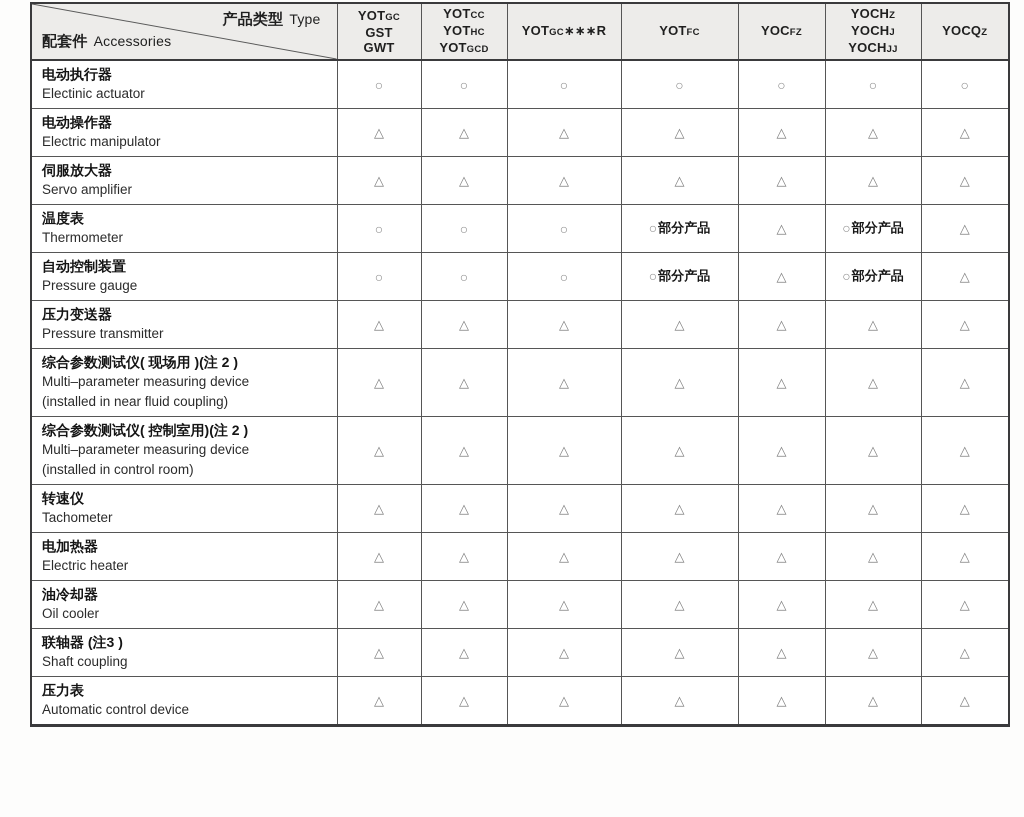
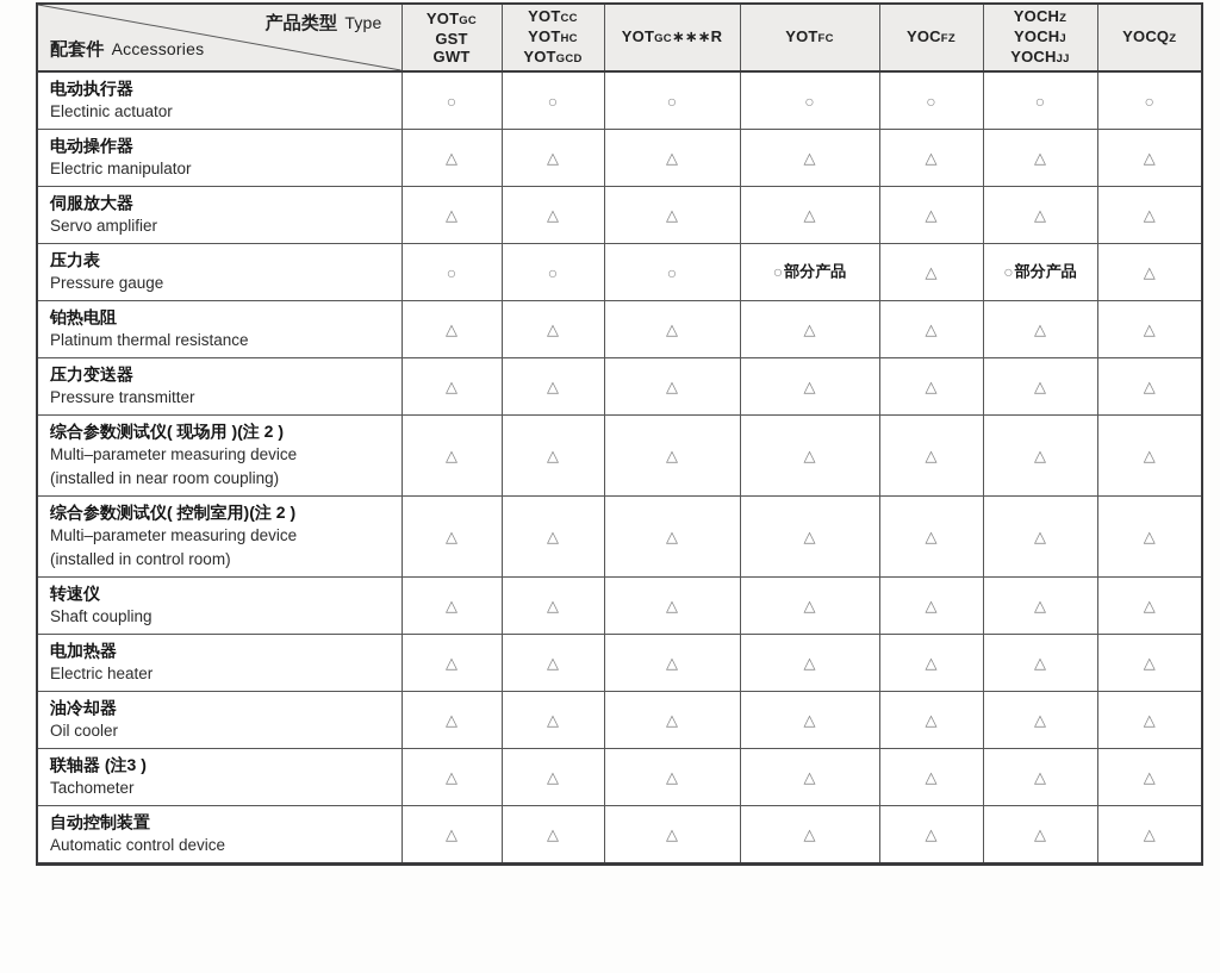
  产品类型 Type 配套件 Accessories	YOTGCGSTGWT	YOTCCYOTHCYOTGCD	YOTGC∗∗∗R	YOTFC	YOCFZ	YOCHZYOCHJYOCHJJ	YOCQZ
  电动执行器Electinic actuator	○	○	○	○	○	○	○
  电动操作器Electric manipulator	△	△	△	△	△	△	△
  伺服放大器Servo amplifier	△	△	△	△	△	△	△
- 温度表Thermometer	○	○	○	○部分产品	△	○部分产品	△
- 自动控制装置Pressure gauge	○	○	○	○部分产品	△	○部分产品	△
+ 压力表Pressure gauge	○	○	○	○部分产品	△	○部分产品	△
+ 铂热电阻Platinum thermal resistance	△	△	△	△	△	△	△
  压力变送器Pressure transmitter	△	△	△	△	△	△	△
- 综合参数测试仪( 现场用 )(注 2 )Multi–parameter measuring device(installed in near fluid coupling)	△	△	△	△	△	△	△
+ 综合参数测试仪( 现场用 )(注 2 )Multi–parameter measuring device(installed in near room coupling)	△	△	△	△	△	△	△
  综合参数测试仪( 控制室用)(注 2 )Multi–parameter measuring device(installed in control room)	△	△	△	△	△	△	△
- 转速仪Tachometer	△	△	△	△	△	△	△
+ 转速仪Shaft coupling	△	△	△	△	△	△	△
  电加热器Electric heater	△	△	△	△	△	△	△
  油冷却器Oil cooler	△	△	△	△	△	△	△
- 联轴器 (注3 )Shaft coupling	△	△	△	△	△	△	△
+ 联轴器 (注3 )Tachometer	△	△	△	△	△	△	△
- 压力表Automatic control device	△	△	△	△	△	△	△
+ 自动控制装置Automatic control device	△	△	△	△	△	△	△
